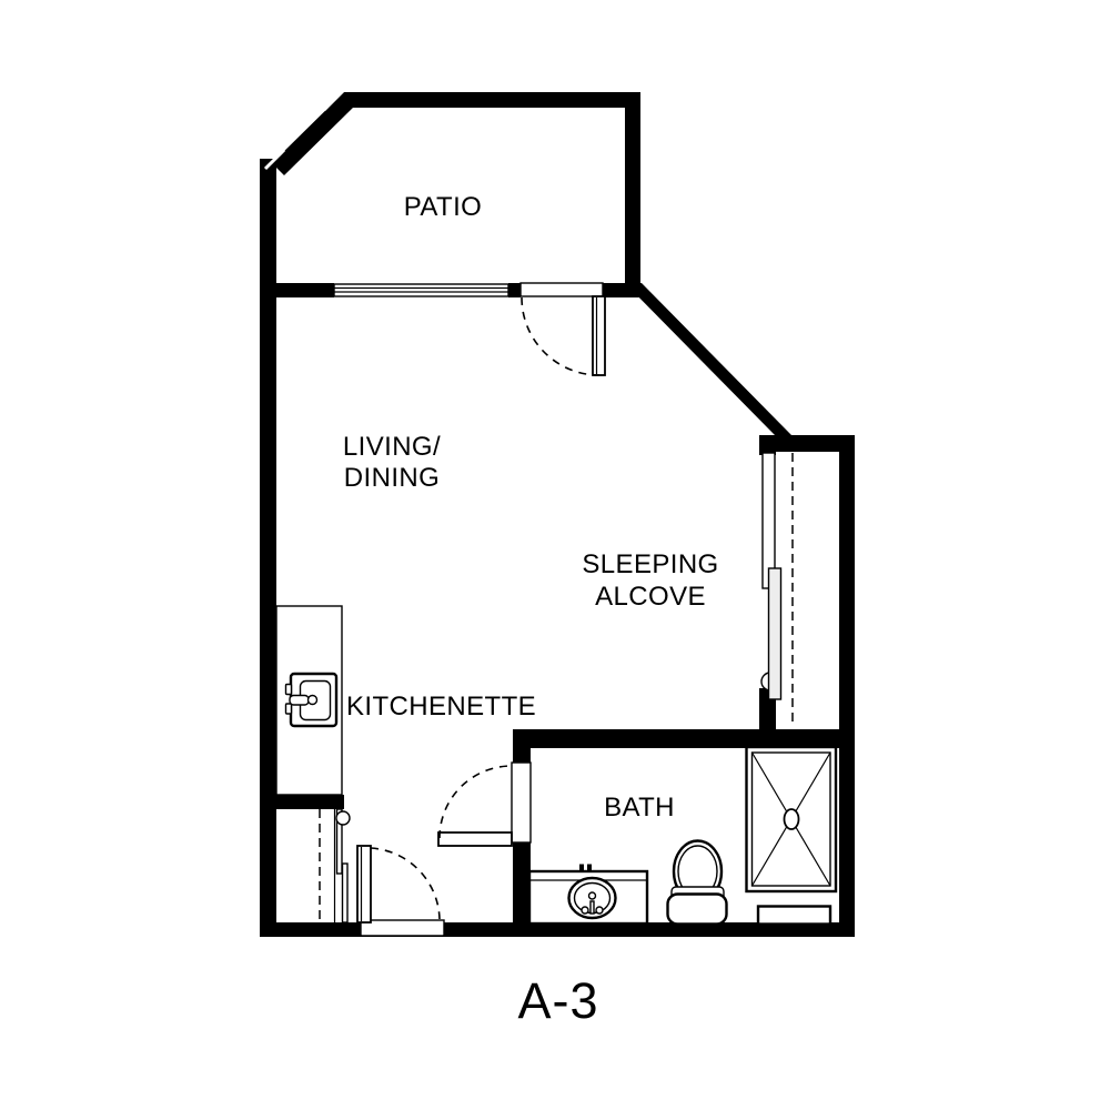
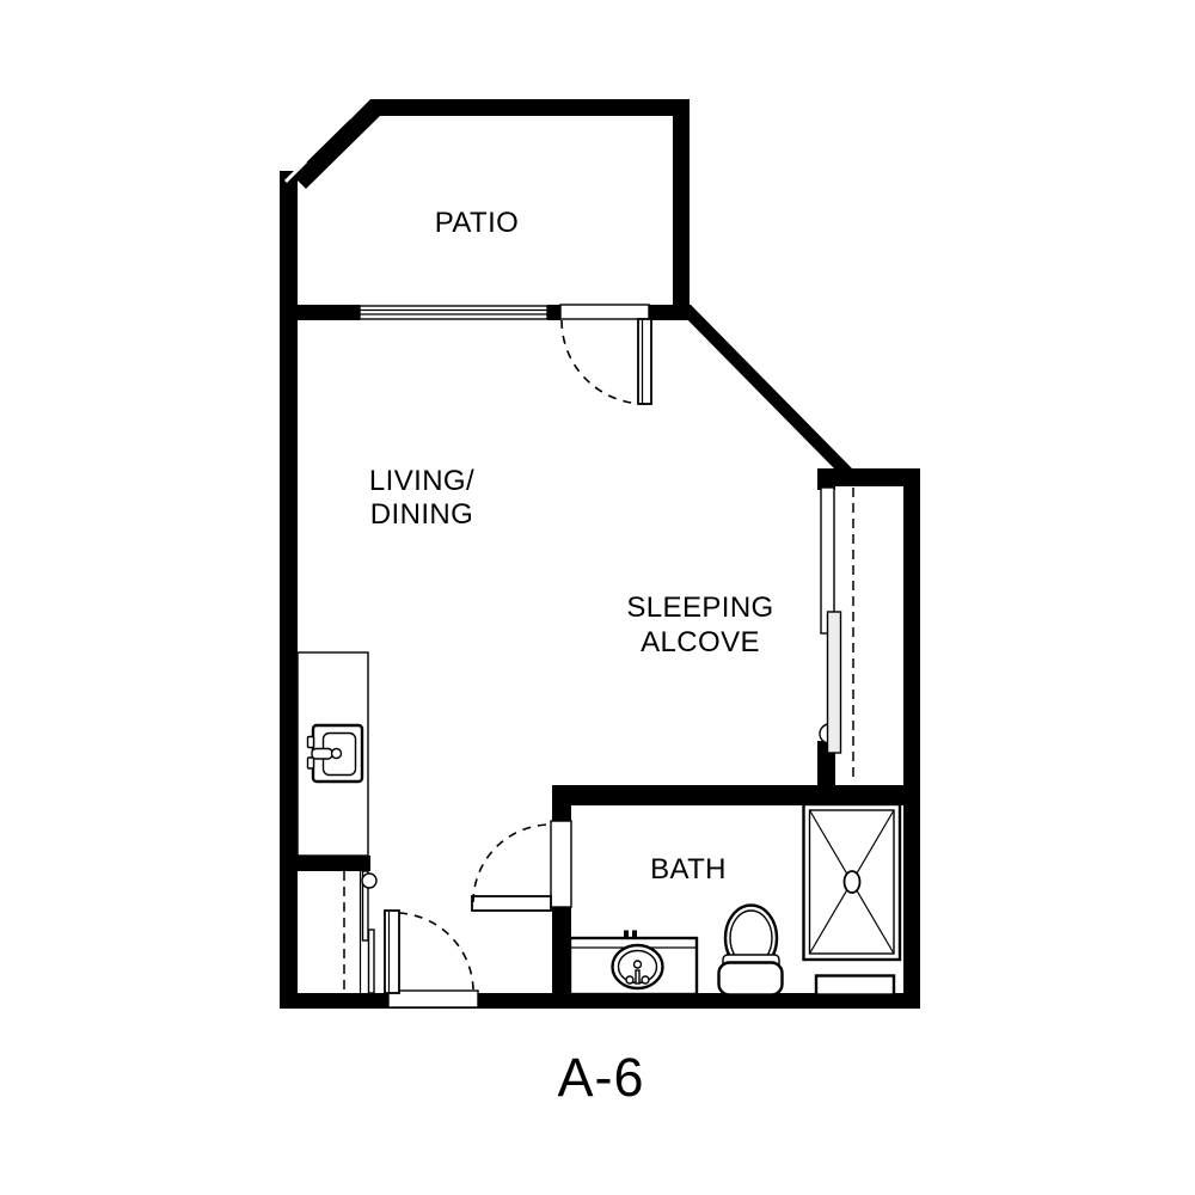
  PATIO
  LIVING/
  DINING
  SLEEPING
  ALCOVE
- KITCHENETTE
  BATH
- A-3
+ A-6
